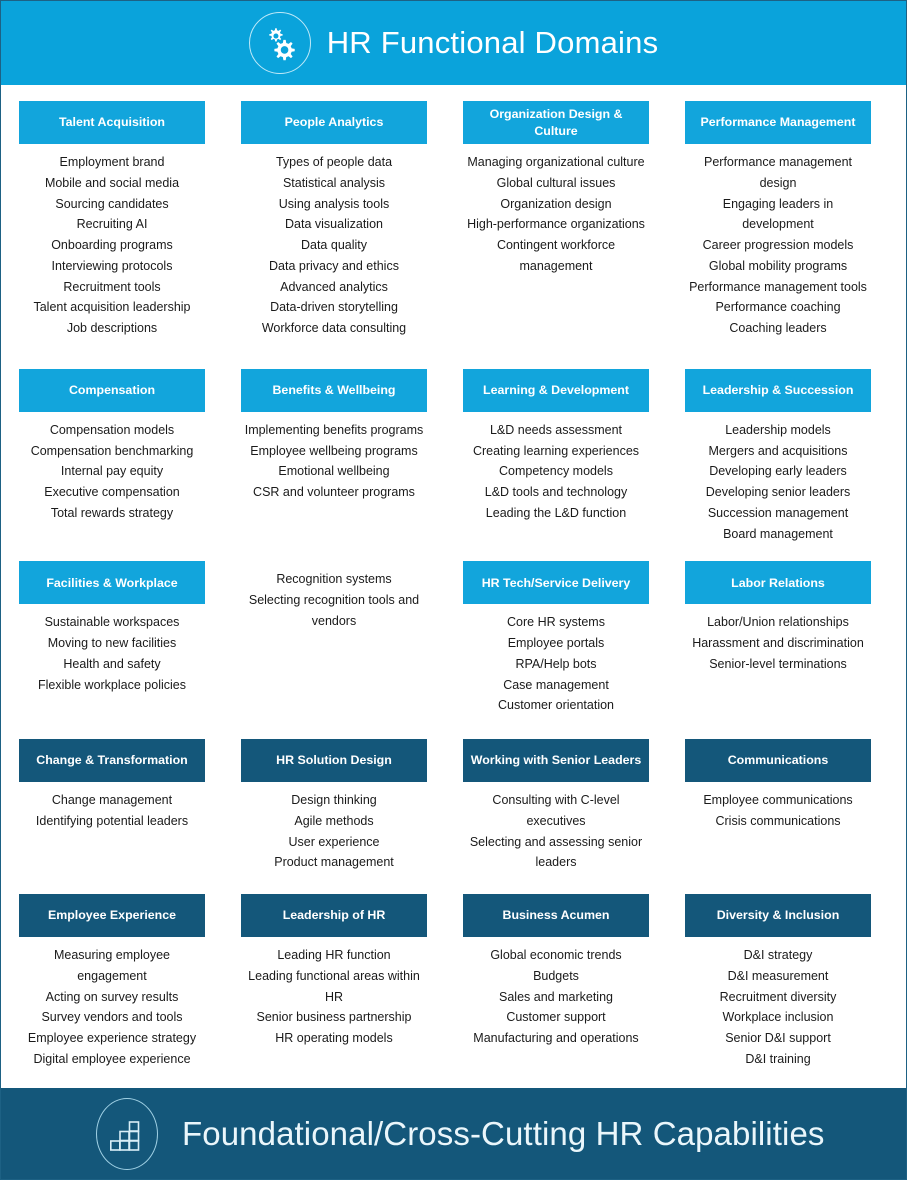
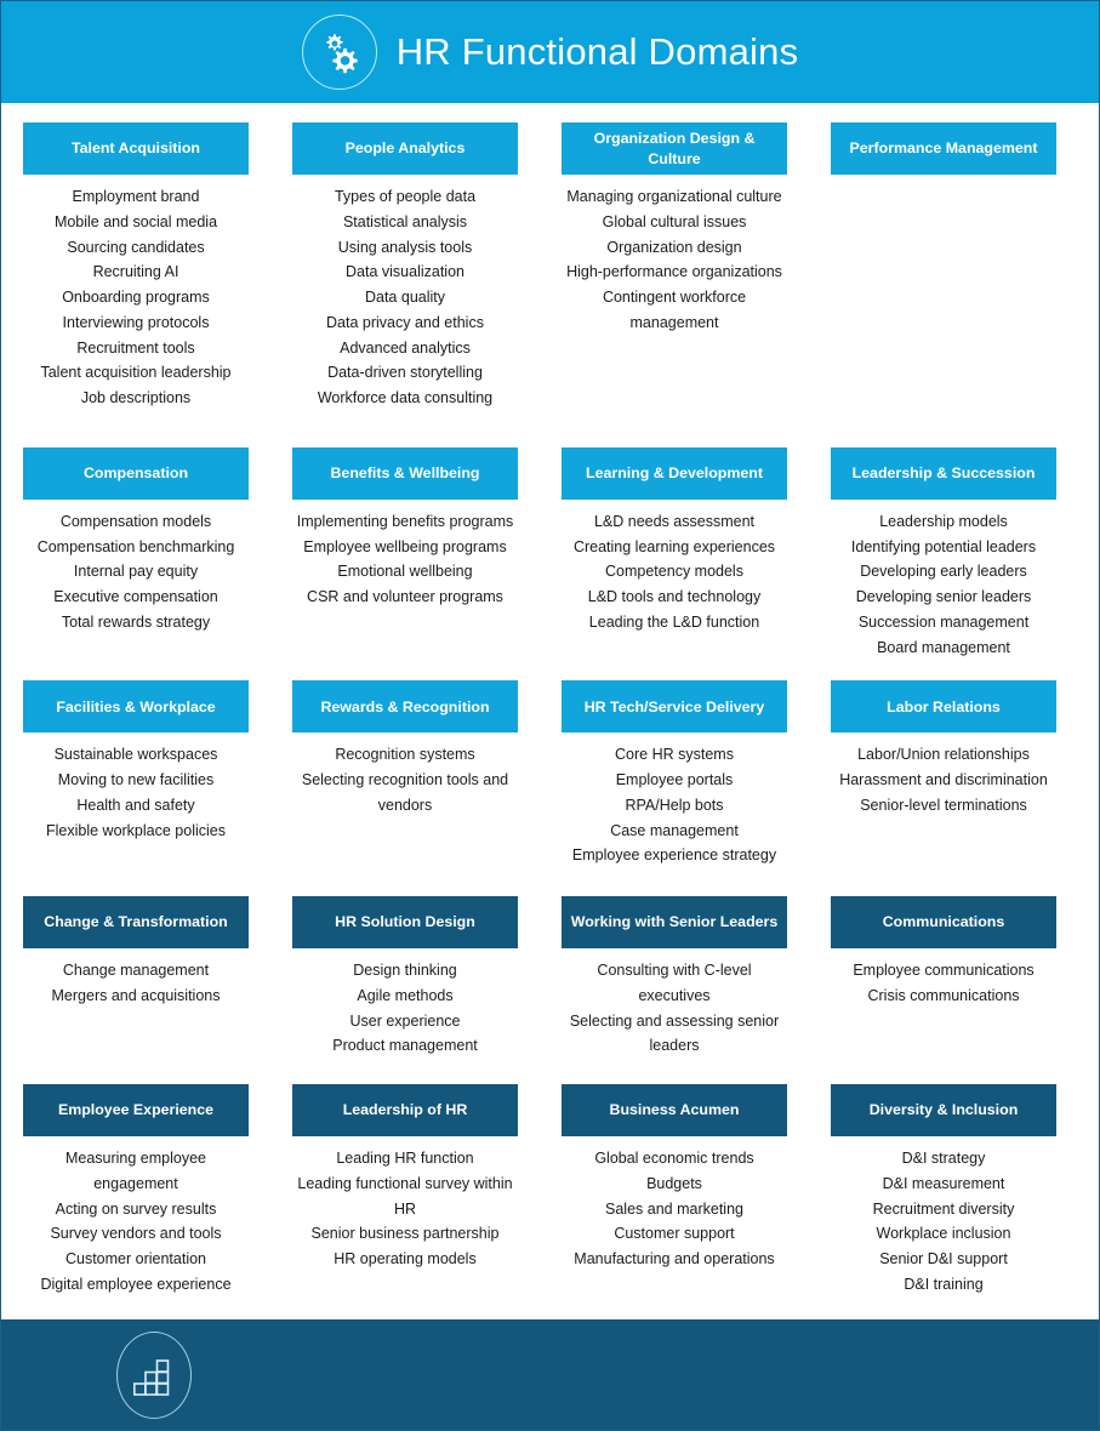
  HR Functional Domains
  Talent Acquisition
  Employment brand
  Mobile and social media
  Sourcing candidates
  Recruiting AI
  Onboarding programs
  Interviewing protocols
  Recruitment tools
  Talent acquisition leadership
  Job descriptions
  People Analytics
  Types of people data
  Statistical analysis
  Using analysis tools
  Data visualization
  Data quality
  Data privacy and ethics
  Advanced analytics
  Data-driven storytelling
  Workforce data consulting
  Organization Design & Culture
  Managing organizational culture
  Global cultural issues
  Organization design
  High-performance organizations
  Contingent workforce management
  Performance Management
- Performance management design
- Engaging leaders in development
- Career progression models
- Global mobility programs
- Performance management tools
- Performance coaching
- Coaching leaders
  Compensation
  Compensation models
  Compensation benchmarking
  Internal pay equity
  Executive compensation
  Total rewards strategy
  Benefits & Wellbeing
  Implementing benefits programs
  Employee wellbeing programs
  Emotional wellbeing
  CSR and volunteer programs
  Learning & Development
  L&D needs assessment
  Creating learning experiences
  Competency models
  L&D tools and technology
  Leading the L&D function
  Leadership & Succession
  Leadership models
- Mergers and acquisitions
+ Identifying potential leaders
  Developing early leaders
  Developing senior leaders
  Succession management
  Board management
  Facilities & Workplace
  Sustainable workspaces
  Moving to new facilities
  Health and safety
  Flexible workplace policies
+ Rewards & Recognition
  Recognition systems
  Selecting recognition tools and vendors
  HR Tech/Service Delivery
  Core HR systems
  Employee portals
  RPA/Help bots
  Case management
- Customer orientation
+ Employee experience strategy
  Labor Relations
  Labor/Union relationships
  Harassment and discrimination
  Senior-level terminations
  Change & Transformation
  Change management
- Identifying potential leaders
+ Mergers and acquisitions
  HR Solution Design
  Design thinking
  Agile methods
  User experience
  Product management
  Working with Senior Leaders
  Consulting with C-level executives
  Selecting and assessing senior leaders
  Communications
  Employee communications
  Crisis communications
  Employee Experience
  Measuring employee engagement
  Acting on survey results
  Survey vendors and tools
- Employee experience strategy
+ Customer orientation
  Digital employee experience
  Leadership of HR
  Leading HR function
- Leading functional areas within HR
+ Leading functional survey within HR
  Senior business partnership
  HR operating models
  Business Acumen
  Global economic trends
  Budgets
  Sales and marketing
  Customer support
  Manufacturing and operations
  Diversity & Inclusion
  D&I strategy
  D&I measurement
  Recruitment diversity
  Workplace inclusion
  Senior D&I support
  D&I training
- Foundational/Cross-Cutting HR Capabilities
